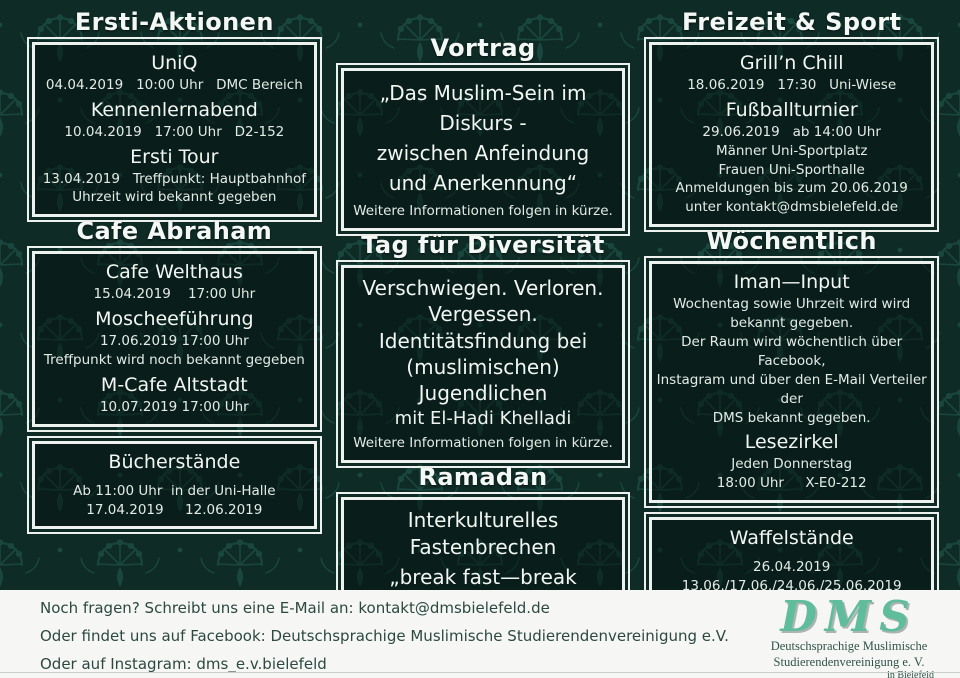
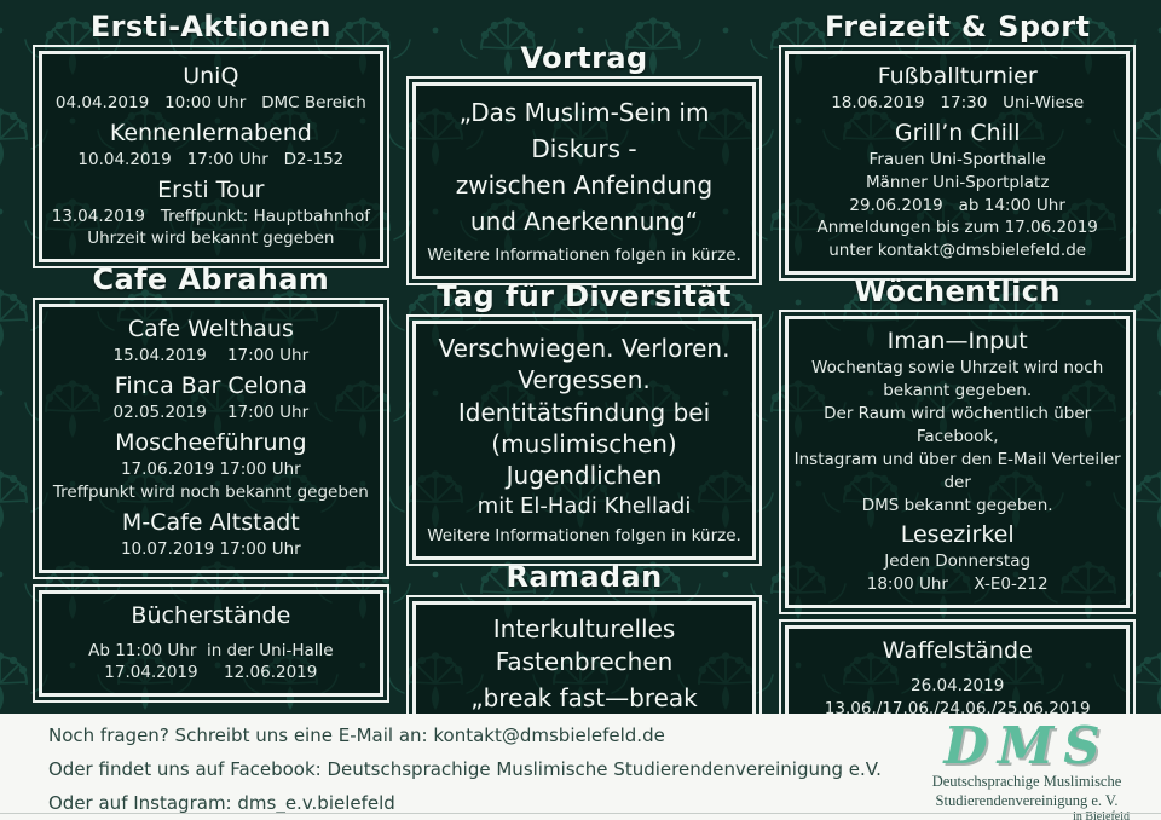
  Ersti-Aktionen
  UniQ
  04.04.2019 10:00 Uhr DMC Bereich
  Kennenlernabend
  10.04.2019 17:00 Uhr D2-152
  Ersti Tour
  13.04.2019 Treffpunkt: Hauptbahnhof
  Uhrzeit wird bekannt gegeben
  Cafe Abraham
  Cafe Welthaus
  15.04.2019 17:00 Uhr
+ Finca Bar Celona
+ 02.05.2019 17:00 Uhr
  Moscheeführung
  17.06.2019 17:00 Uhr
  Treffpunkt wird noch bekannt gegeben
  M-Cafe Altstadt
  10.07.2019 17:00 Uhr
  Bücherstände
  Ab 11:00 Uhr in der Uni-Halle
  17.04.2019 12.06.2019
  Vortrag
  „Das Muslim-Sein im Diskurs -
  zwischen Anfeindung
  und Anerkennung“
  Weitere Informationen folgen in kürze.
  Tag für Diversität
  Verschwiegen. Verloren.
  Vergessen.
  Identitätsfindung bei
  (muslimischen) Jugendlichen
  mit El-Hadi Khelladi
  Weitere Informationen folgen in kürze.
  Ramadan
  Interkulturelles Fastenbrechen
  Freizeit & Sport
- Grill’n Chill
+ Fußballturnier
  18.06.2019 17:30 Uni-Wiese
- Fußballturnier
+ Grill’n Chill
- 29.06.2019 ab 14:00 Uhr
+ Frauen Uni-Sporthalle
  Männer Uni-Sportplatz
- Frauen Uni-Sporthalle
+ 29.06.2019 ab 14:00 Uhr
- Anmeldungen bis zum 20.06.2019
+ Anmeldungen bis zum 17.06.2019
  unter kontakt@dmsbielefeld.de
  Wöchentlich
  Iman—Input
- Wochentag sowie Uhrzeit wird wird
+ Wochentag sowie Uhrzeit wird noch
  bekannt gegeben.
  Der Raum wird wöchentlich über Facebook,
  Instagram und über den E-Mail Verteiler der
  DMS bekannt gegeben.
  Lesezirkel
  Jeden Donnerstag
  18:00 Uhr X-E0-212
  Waffelstände
  26.04.2019
  13.06./17.06./24.06./25.06.2019
  Noch fragen? Schreibt uns eine E-Mail an: kontakt@dmsbielefeld.de
  Oder findet uns auf Facebook: Deutschsprachige Muslimische Studierendenvereinigung e.V.
  Oder auf Instagram: dms_e.v.bielefeld
  DMS
  Deutschsprachige Muslimische
  Studierendenvereinigung e. V.
  in Bielefeld
